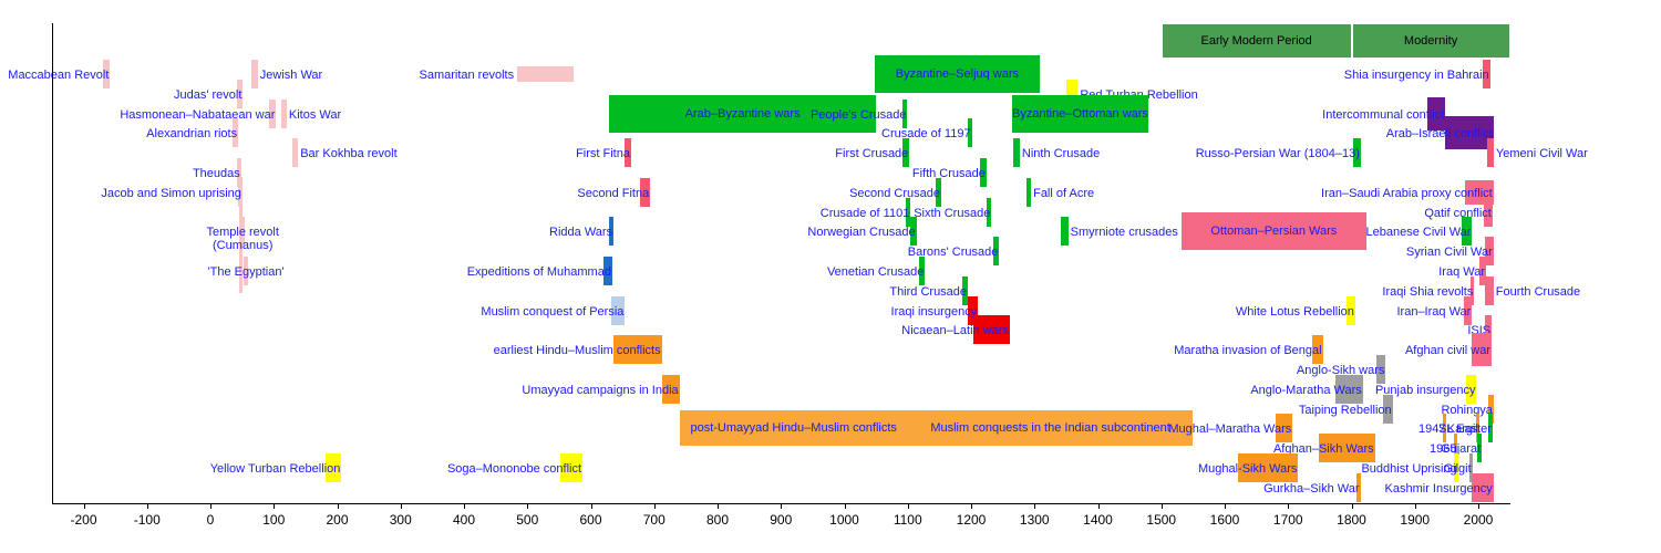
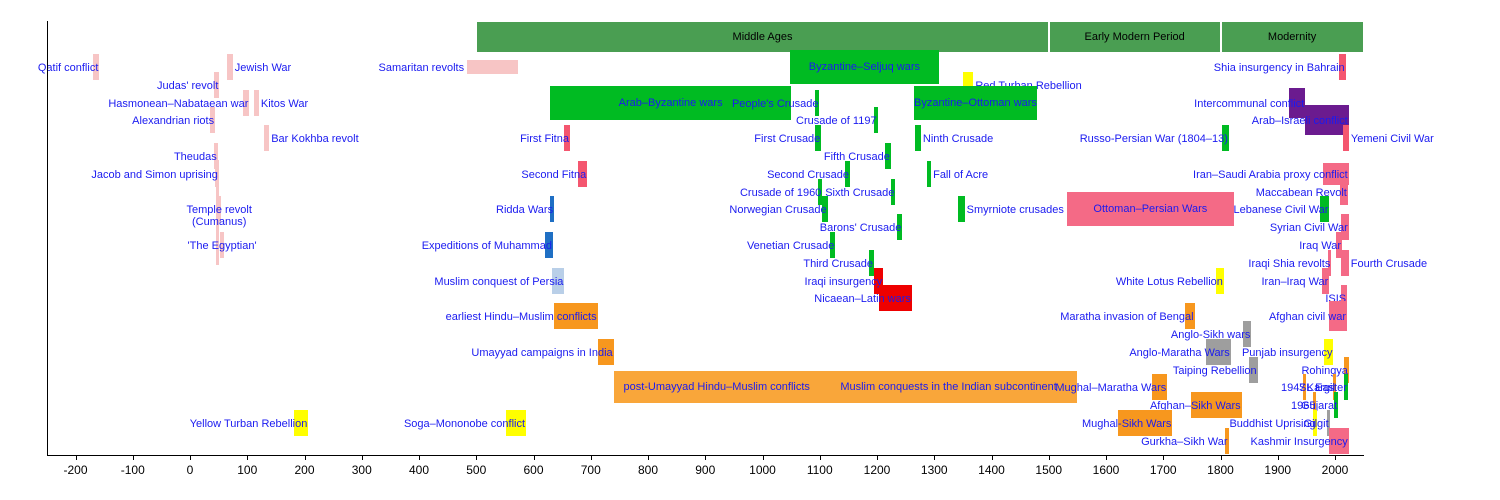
+ Middle Ages
  Early Modern Period
  Modernity
- Maccabean Revolt
+ Qatif conflict
  Jewish War
  Judas' revolt
  Shia insurgency in Bahrain
  Byzantine–Seljuq wars
  Samaritan revolts
  Hasmonean–Nabataean war
  Kitos War
  Alexandrian riots
  Arab–Byzantine wars
  People's Crusade
  Crusade of 1197
  Byzantine–Ottoman wars
  Intercommunal conflict
  Arab–Israeli conflict
  Bar Kokhba revolt
  Theudas
  First Fitna
  First Crusade
  Ninth Crusade
  Fifth Crusade
  Russo-Persian War (1804–13)
  Yemeni Civil War
  Jacob and Simon uprising
  Second Fitna
  Second Crusade
  Fall of Acre
- Crusade of 1101
+ Crusade of 1960
  Sixth Crusade
  Iran–Saudi Arabia proxy conflict
- Qatif conflict
+ Maccabean Revolt
  Temple revolt
  (Cumanus)
  Ridda Wars
  Norwegian Crusade
  Barons' Crusade
  Smyrniote crusades
  Ottoman–Persian Wars
  Lebanese Civil War
  Syrian Civil War
  'The Egyptian'
  Expeditions of Muhammad
  Venetian Crusade
  Third Crusade
  Iraq War
  Iraqi Shia revolts
  Fourth Crusade
  Muslim conquest of Persia
  Iraqi insurgency
  Nicaean–Latin wars
  White Lotus Rebellion
  Iran–Iraq War
  ISIS
  earliest Hindu–Muslim conflicts
  Maratha invasion of Bengal
  Anglo-Sikh wars
  Afghan civil war
  Umayyad campaigns in India
  Anglo-Maratha Wars
  Taiping Rebellion
  Punjab insurgency
  Rohingya
  post-Umayyad Hindu–Muslim conflicts
  Muslim conquests in the Indian subcontinent
  Mughal–Maratha Wars
  Afghan–Sikh Wars
  1947
  Kargil
  SL Easter
  1965
  Gujarat
  Yellow Turban Rebellion
  Soga–Mononobe conflict
  Mughal-Sikh Wars
  Buddhist Uprising
  Gilgit
  Gurkha–Sikh War
  Kashmir Insurgency
  -200
  -100
  0
  100
  200
  300
  400
  500
  600
  700
  800
  900
  1000
  1100
  1200
  1300
  1400
  1500
  1600
  1700
  1800
  1900
  2000
